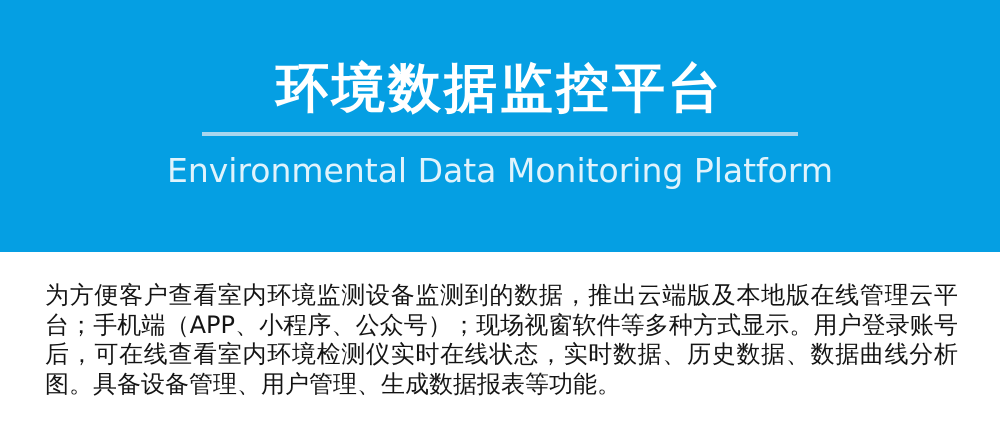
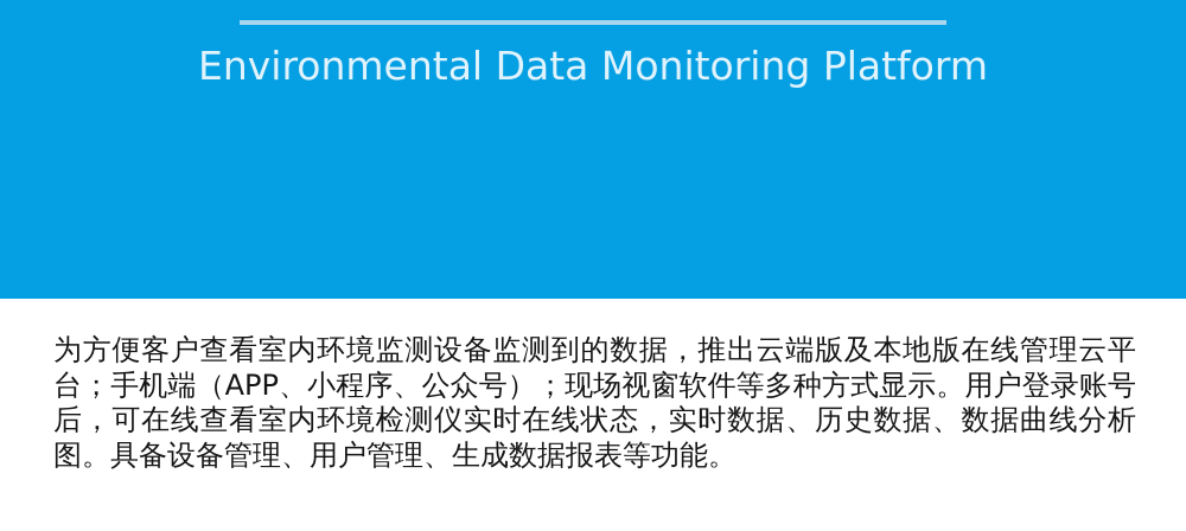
- 环境数据监控平台
  Environmental Data Monitoring Platform
  为方便客户查看室内环境监测设备监测到的数据，推出云端版及本地版在线管理云平台；手机端（APP、小程序、公众号）；现场视窗软件等多种方式显示。用户登录账号后，可在线查看室内环境检测仪实时在线状态，实时数据、历史数据、数据曲线分析图。具备设备管理、用户管理、生成数据报表等功能。
